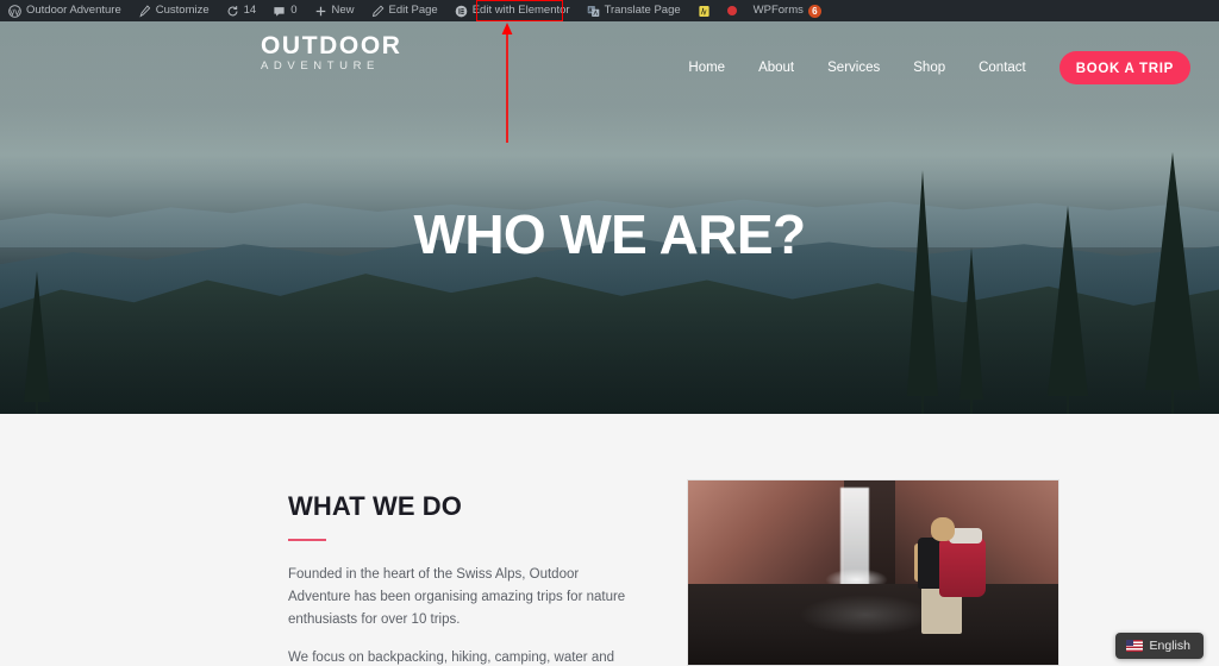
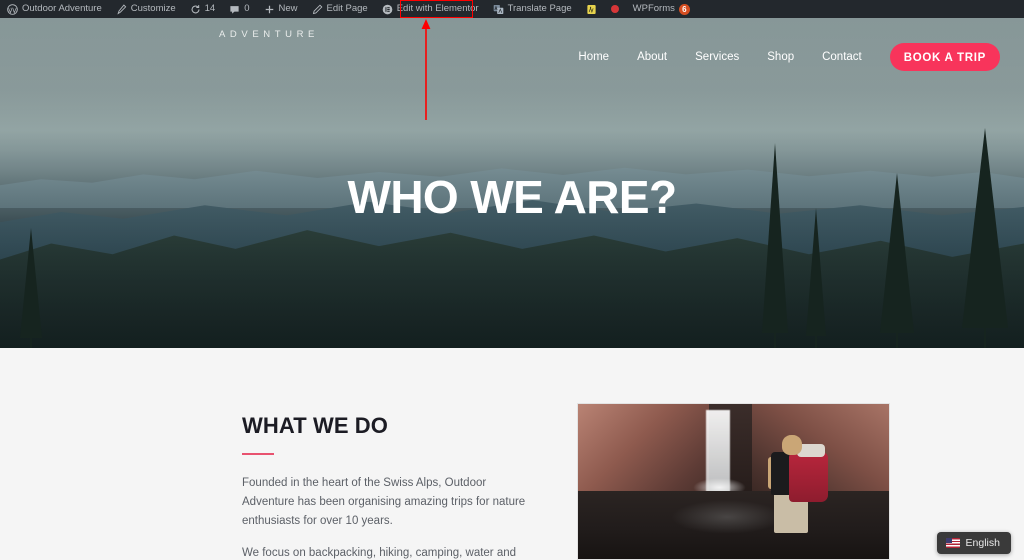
  Outdoor Adventure
  Customize
  14
  0
  New
  Edit Page
  Edit with Elementor
  Translate Page
  WPForms
  6
- OUTDOOR
  ADVENTURE
  Home
  About
  Services
  Shop
  Contact
  BOOK A TRIP
  WHO WE ARE?
  WHAT WE DO
- Founded in the heart of the Swiss Alps, Outdoor Adventure has been organising amazing trips for nature enthusiasts for over 10 trips.
+ Founded in the heart of the Swiss Alps, Outdoor Adventure has been organising amazing trips for nature enthusiasts for over 10 years.
  We focus on backpacking, hiking, camping, water and
  English
